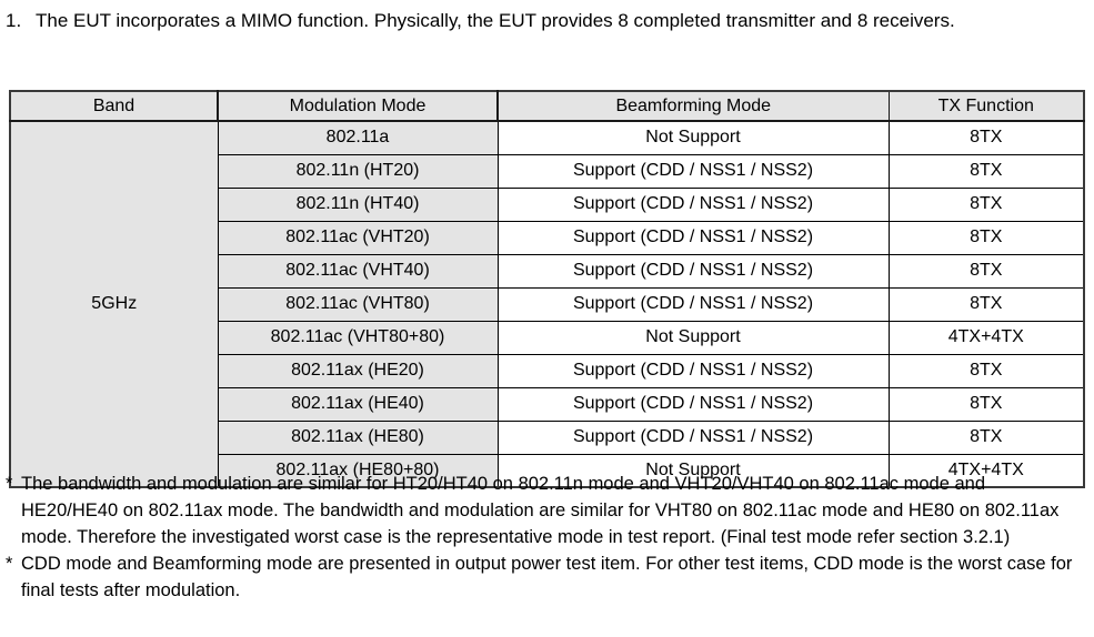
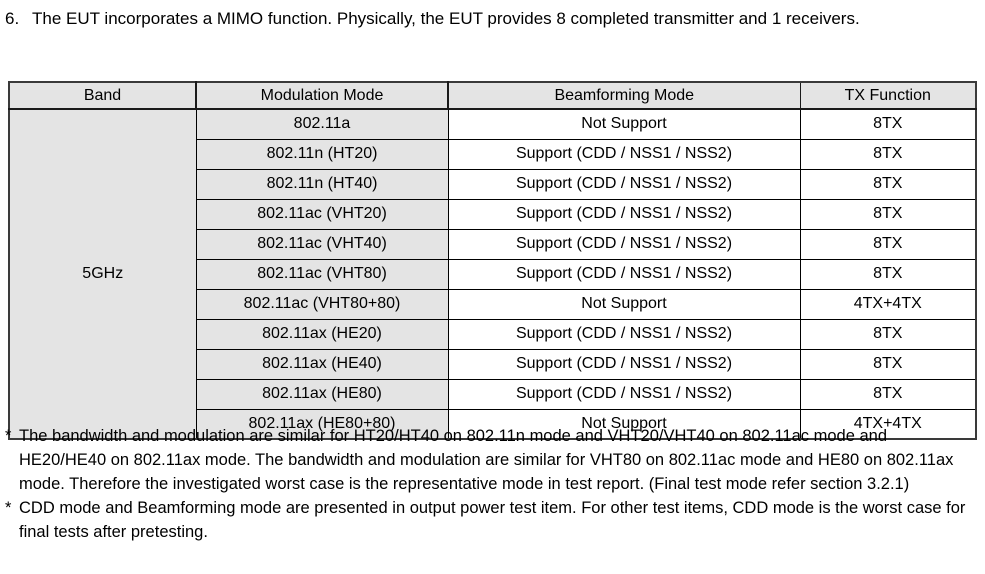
- 1.
+ 6.
- The EUT incorporates a MIMO function. Physically, the EUT provides 8 completed transmitter and 8 receivers.
+ The EUT incorporates a MIMO function. Physically, the EUT provides 8 completed transmitter and 1 receivers.
  Band	Modulation Mode	Beamforming Mode	TX Function
  5GHz	802.11a	Not Support	8TX
  802.11n (HT20)	Support (CDD / NSS1 / NSS2)	8TX
  802.11n (HT40)	Support (CDD / NSS1 / NSS2)	8TX
  802.11ac (VHT20)	Support (CDD / NSS1 / NSS2)	8TX
  802.11ac (VHT40)	Support (CDD / NSS1 / NSS2)	8TX
  802.11ac (VHT80)	Support (CDD / NSS1 / NSS2)	8TX
  802.11ac (VHT80+80)	Not Support	4TX+4TX
  802.11ax (HE20)	Support (CDD / NSS1 / NSS2)	8TX
  802.11ax (HE40)	Support (CDD / NSS1 / NSS2)	8TX
  802.11ax (HE80)	Support (CDD / NSS1 / NSS2)	8TX
  802.11ax (HE80+80)	Not Support	4TX+4TX
  *
  The bandwidth and modulation are similar for HT20/HT40 on 802.11n mode and VHT20/VHT40 on 802.11ac mode and HE20/HE40 on 802.11ax mode. The bandwidth and modulation are similar for VHT80 on 802.11ac mode and HE80 on 802.11ax mode. Therefore the investigated worst case is the representative mode in test report. (Final test mode refer section 3.2.1)
  *
- CDD mode and Beamforming mode are presented in output power test item. For other test items, CDD mode is the worst case for final tests after modulation.
+ CDD mode and Beamforming mode are presented in output power test item. For other test items, CDD mode is the worst case for final tests after pretesting.
